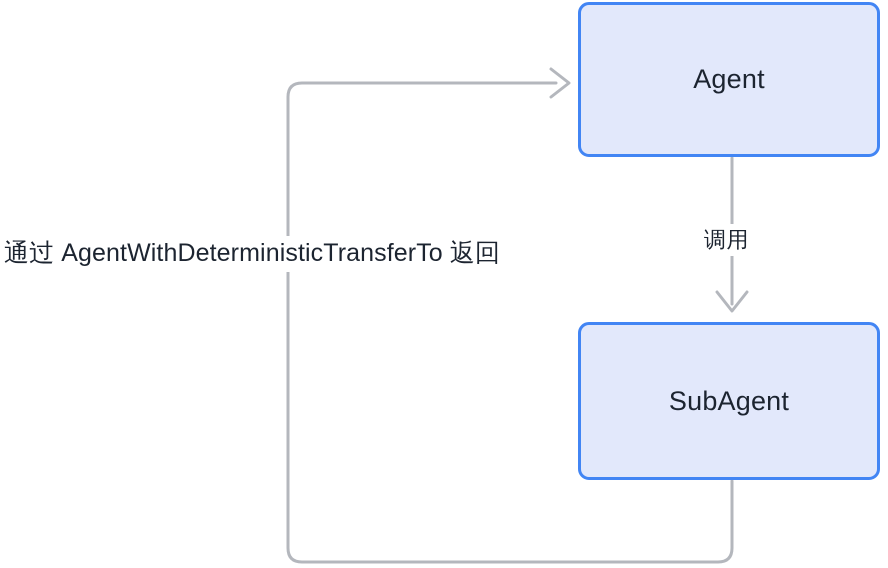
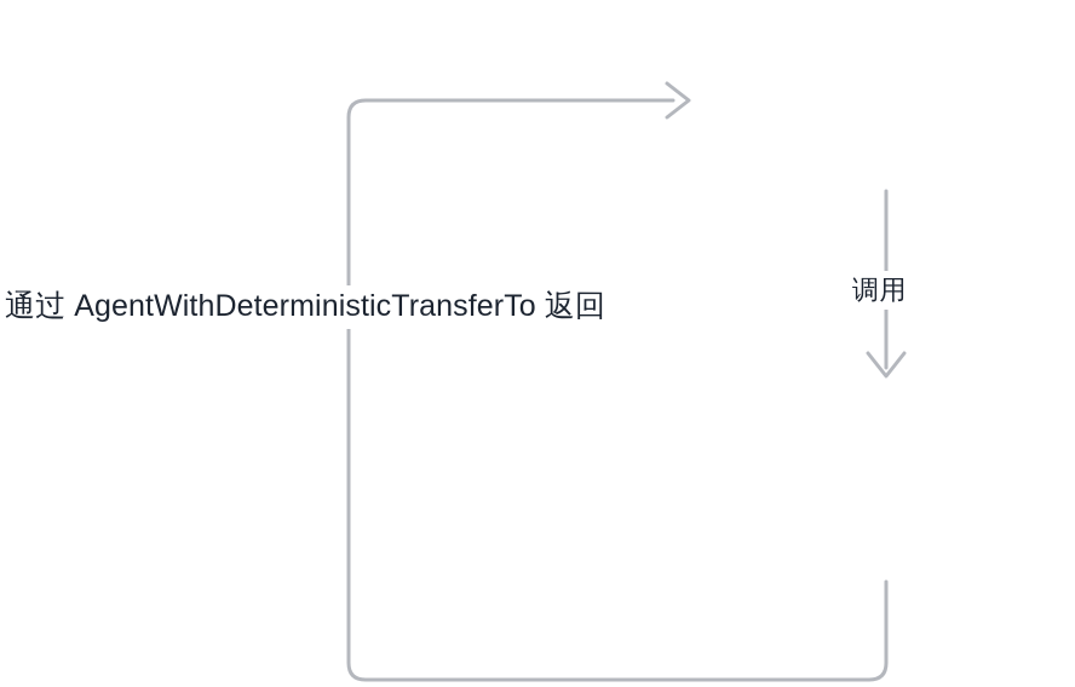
- Agent
- SubAgent
  调用
  通过 AgentWithDeterministicTransferTo 返回
